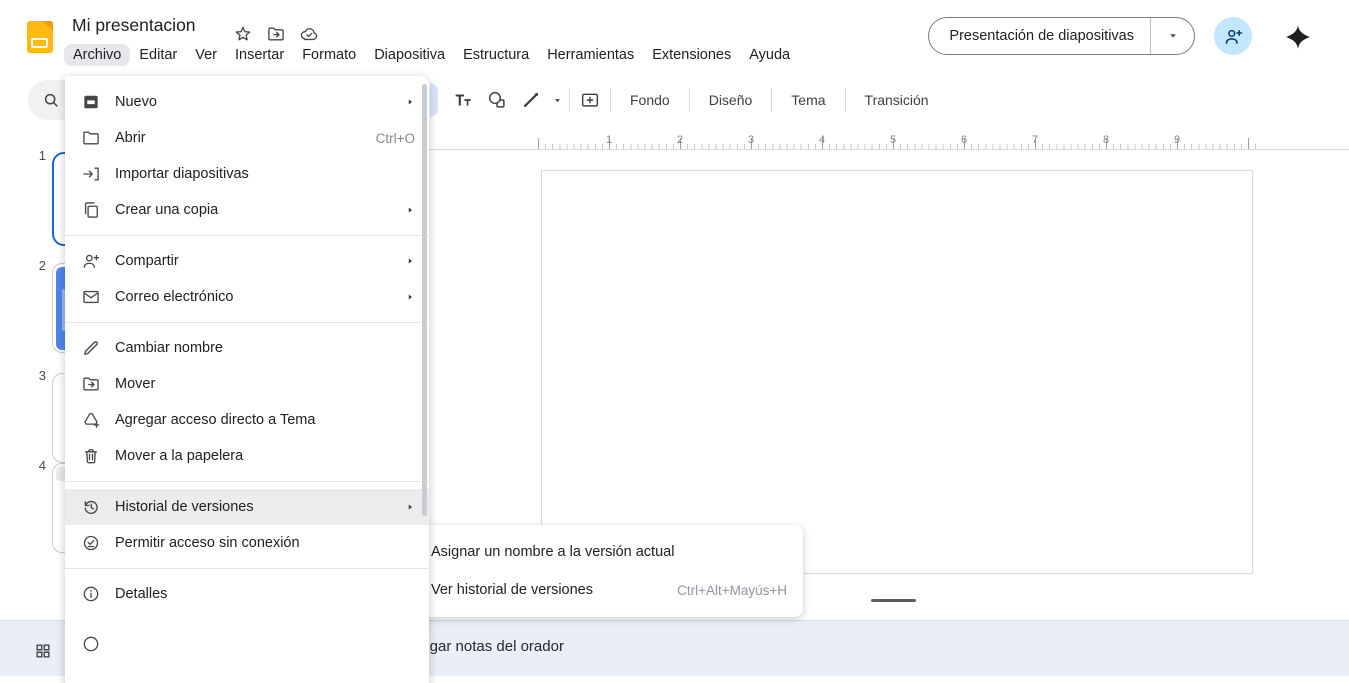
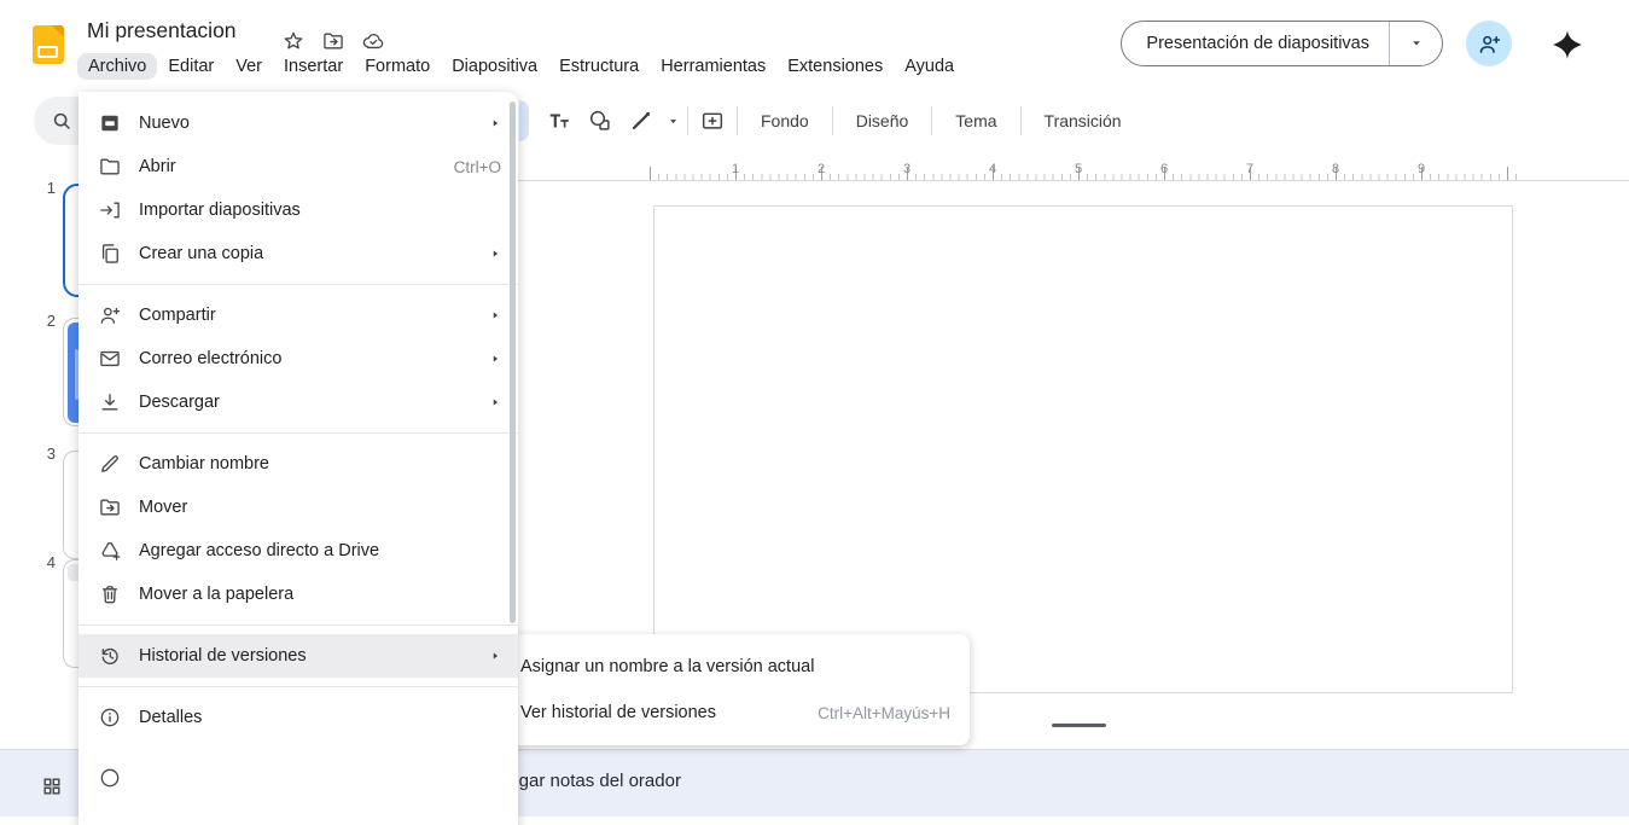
  1
  2
  3
  4
  1
  2
  3
  4
  5
  6
  7
  8
  9
  gar notas del orador
  Fondo
  Diseño
  Tema
  Transición
  Mi presentacion
  Archivo
  Editar
  Ver
  Insertar
  Formato
  Diapositiva
  Estructura
  Herramientas
  Extensiones
  Ayuda
  Presentación de diapositivas
  Nuevo
  Abrir
  Ctrl+O
  Importar diapositivas
  Crear una copia
  Compartir
  Correo electrónico
+ Descargar
  Cambiar nombre
  Mover
- Agregar acceso directo a Tema
+ Agregar acceso directo a Drive
  Mover a la papelera
  Historial de versiones
- Permitir acceso sin conexión
  Detalles
  Asignar un nombre a la versión actual
  Ver historial de versiones
  Ctrl+Alt+Mayús+H
